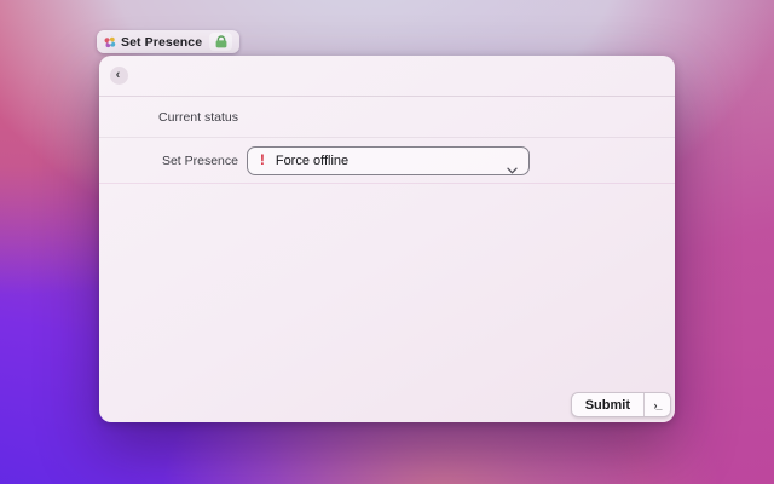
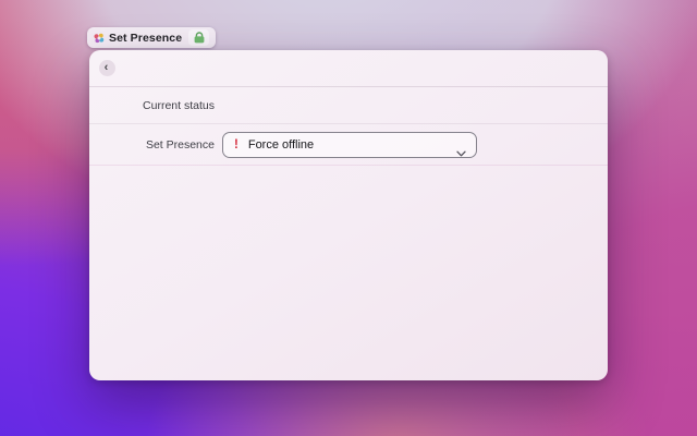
  Set Presence
  ‹
  Current status
  Set Presence
  !
  Force offline
- Submit
- ›_
